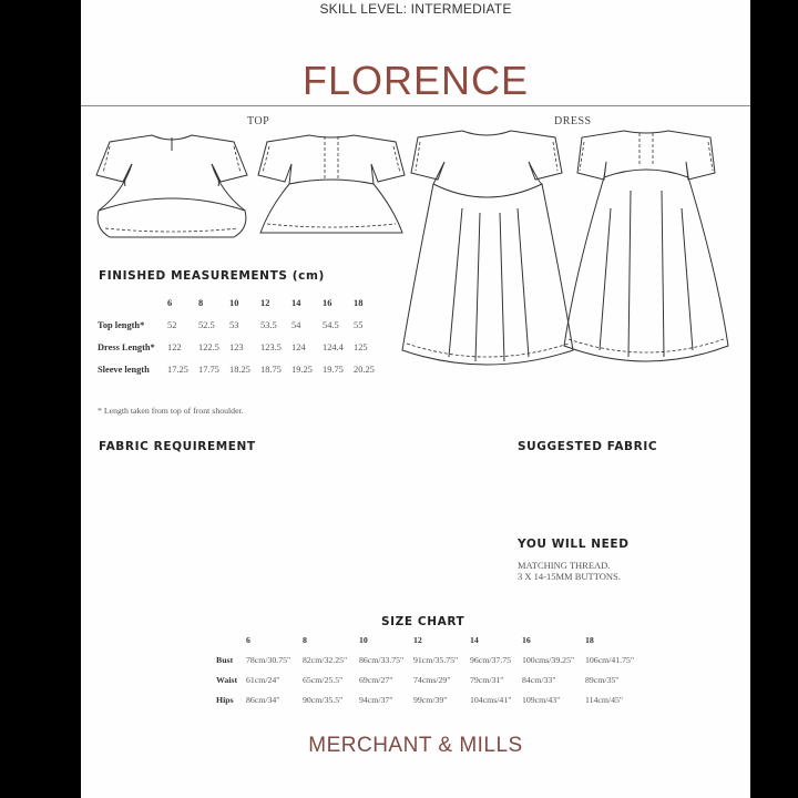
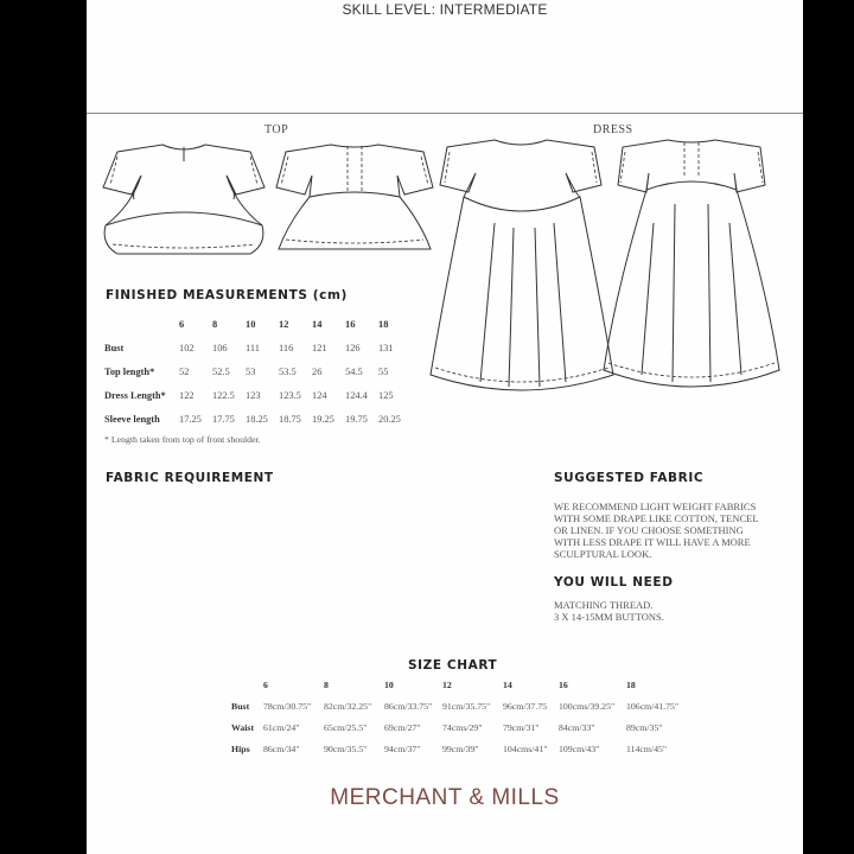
  SKILL LEVEL: INTERMEDIATE
- FLORENCE
  TOP
  DRESS
  FINISHED MEASUREMENTS (cm)
  	6	8	10	12	14	16	18
+ Bust	102	106	111	116	121	126	131
- Top length*	52	52.5	53	53.5	54	54.5	55
+ Top length*	52	52.5	53	53.5	26	54.5	55
  Dress Length*	122	122.5	123	123.5	124	124.4	125
  Sleeve length	17.25	17.75	18.25	18.75	19.25	19.75	20.25
  * Length taken from top of front shoulder.
  FABRIC REQUIREMENT
  SUGGESTED FABRIC
+ WE RECOMMEND LIGHT WEIGHT FABRICS
+ WITH SOME DRAPE LIKE COTTON, TENCEL
+ OR LINEN. IF YOU CHOOSE SOMETHING
+ WITH LESS DRAPE IT WILL HAVE A MORE
+ SCULPTURAL LOOK.
  YOU WILL NEED
  MATCHING THREAD.
  3 X 14-15MM BUTTONS.
  SIZE CHART
  	6	8	10	12	14	16	18
  Bust	78cm/30.75"	82cm/32.25"	86cm/33.75"	91cm/35.75"	96cm/37.75	100cms/39.25"	106cm/41.75"
  Waist	61cm/24"	65cm/25.5"	69cm/27"	74cms/29"	79cm/31"	84cm/33"	89cm/35"
  Hips	86cm/34"	90cm/35.5"	94cm/37"	99cm/39"	104cms/41"	109cm/43"	114cm/45"
  MERCHANT & MILLS
